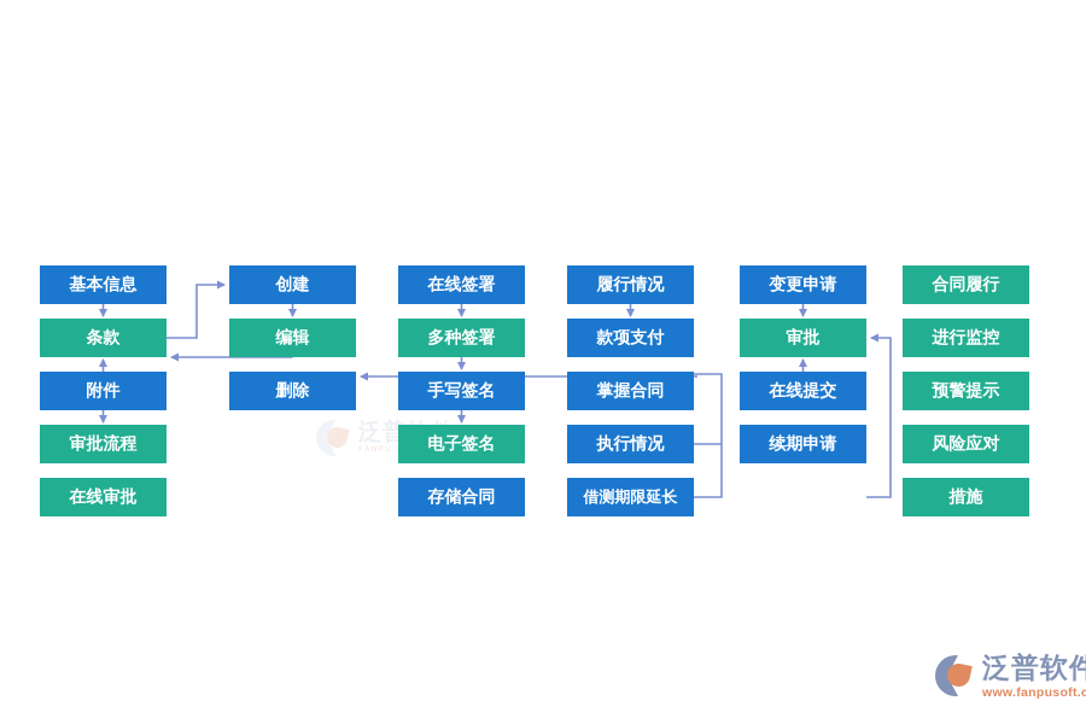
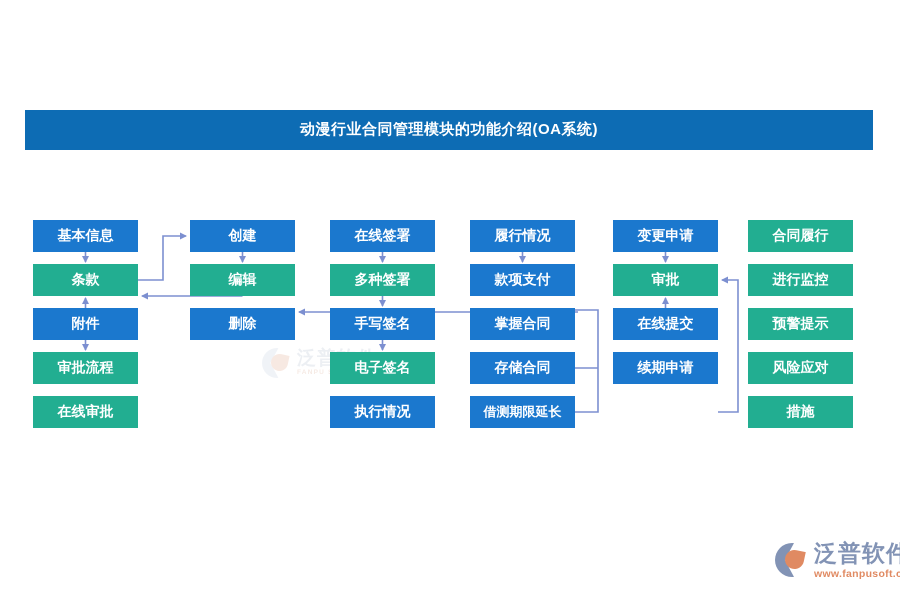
+ 动漫行业合同管理模块的功能介绍(OA系统)
  基本信息
  条款
  附件
  审批流程
  在线审批
  创建
  编辑
  删除
  在线签署
  多种签署
  手写签名
  电子签名
- 存储合同
+ 执行情况
  履行情况
  款项支付
  掌握合同
- 执行情况
+ 存储合同
  借测期限延长
  变更申请
  审批
  在线提交
  续期申请
  合同履行
  进行监控
  预警提示
  风险应对
  措施
  泛普软件
  www.fanpusoft.c
